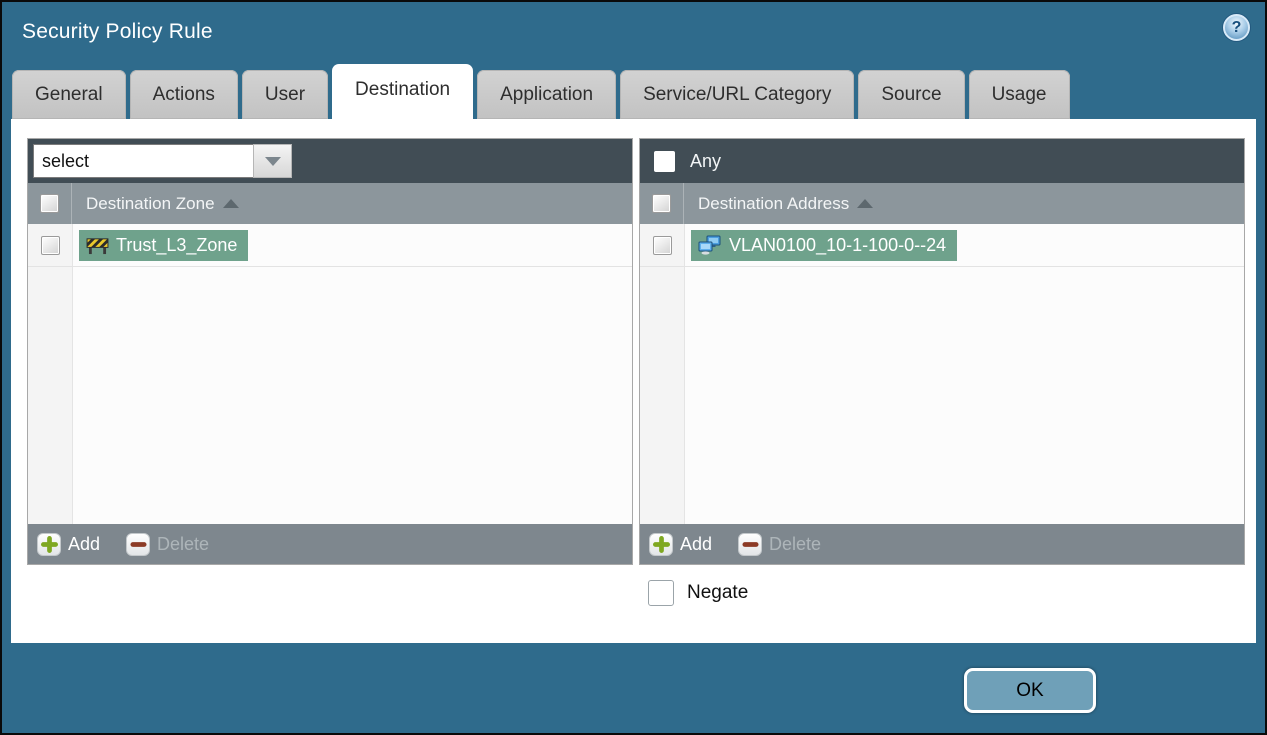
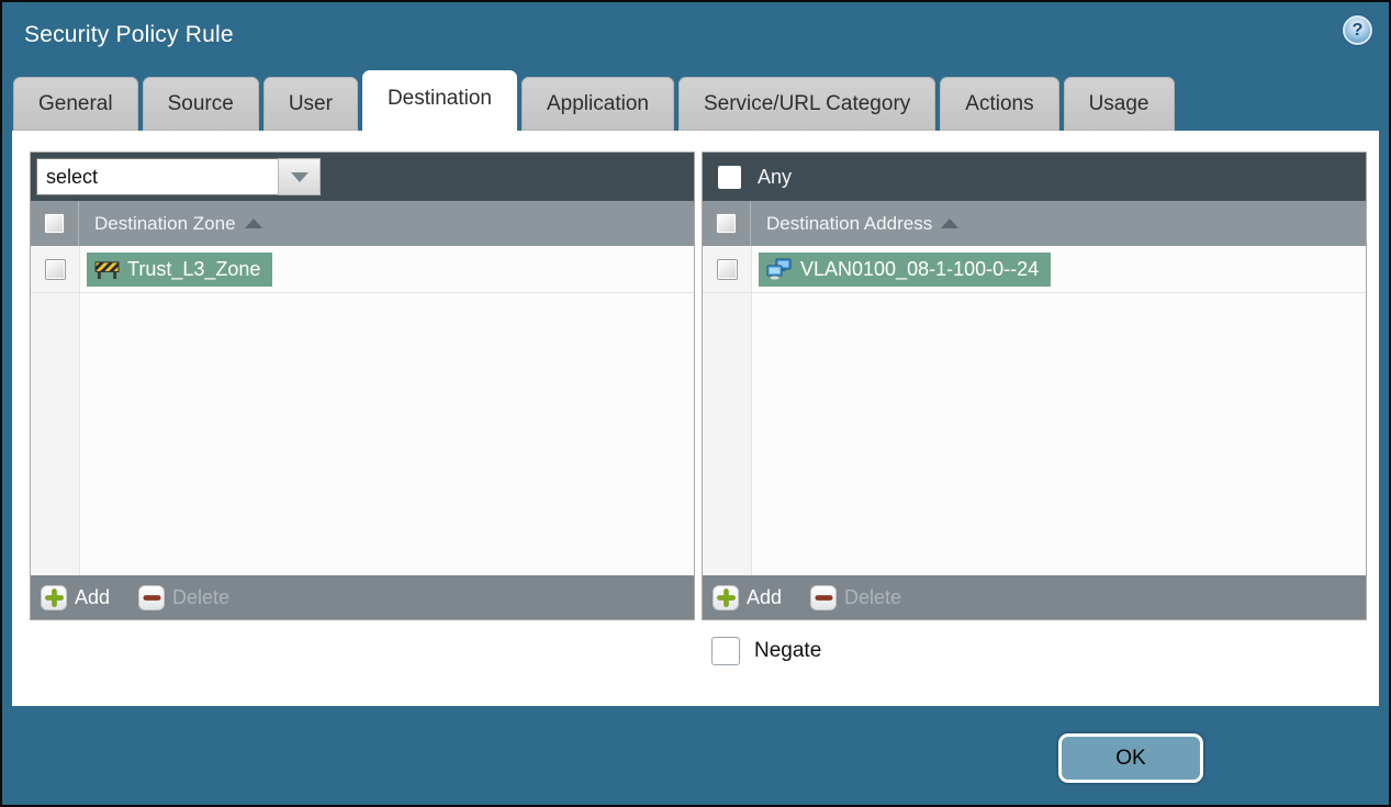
  Security Policy Rule
  ?
  General
- Actions
+ Source
  User
  Destination
  Application
  Service/URL Category
- Source
+ Actions
  Usage
  select
  Destination Zone
  Trust_L3_Zone
  Add
  Delete
  Any
  Destination Address
- VLAN0100_10-1-100-0--24
+ VLAN0100_08-1-100-0--24
  Add
  Delete
  Negate
  OK
